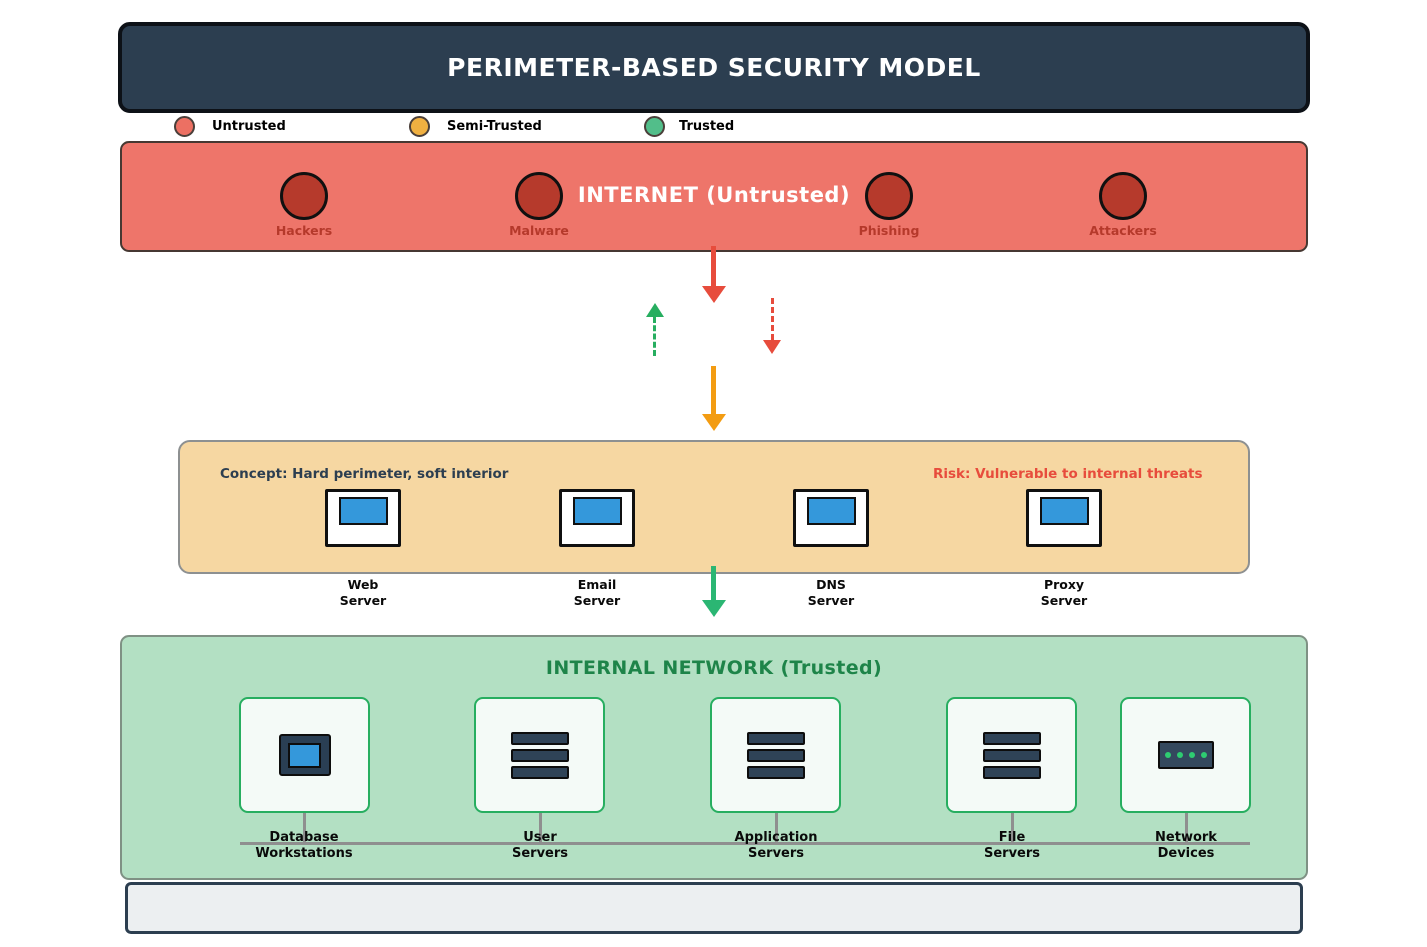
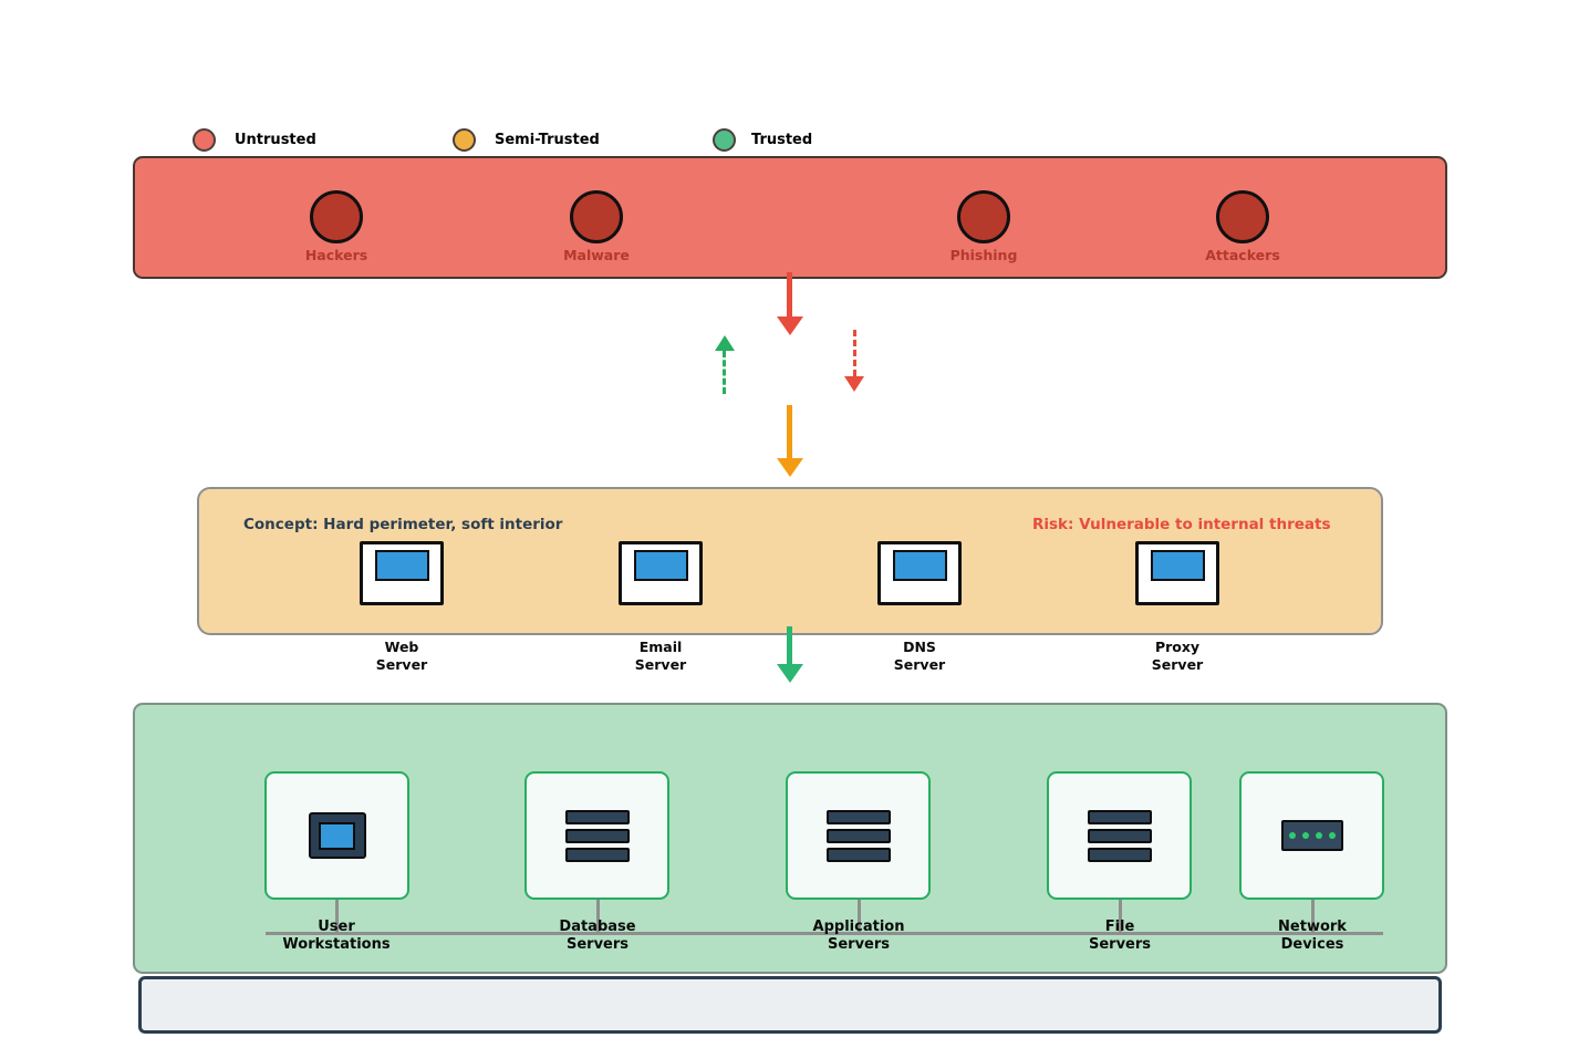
- PERIMETER-BASED SECURITY MODEL
  Untrusted
  Semi-Trusted
  Trusted
- INTERNET (Untrusted)
  Hackers
  Malware
  Phishing
  Attackers
  Web
  Server
  Email
  Server
  DNS
  Server
  Proxy
  Server
- INTERNAL NETWORK (Trusted)
- Database
+ User
  Workstations
- User
+ Database
  Servers
  Application
  Servers
  File
  Servers
  Network
  Devices
  Concept: Hard perimeter, soft interior
  Risk: Vulnerable to internal threats
